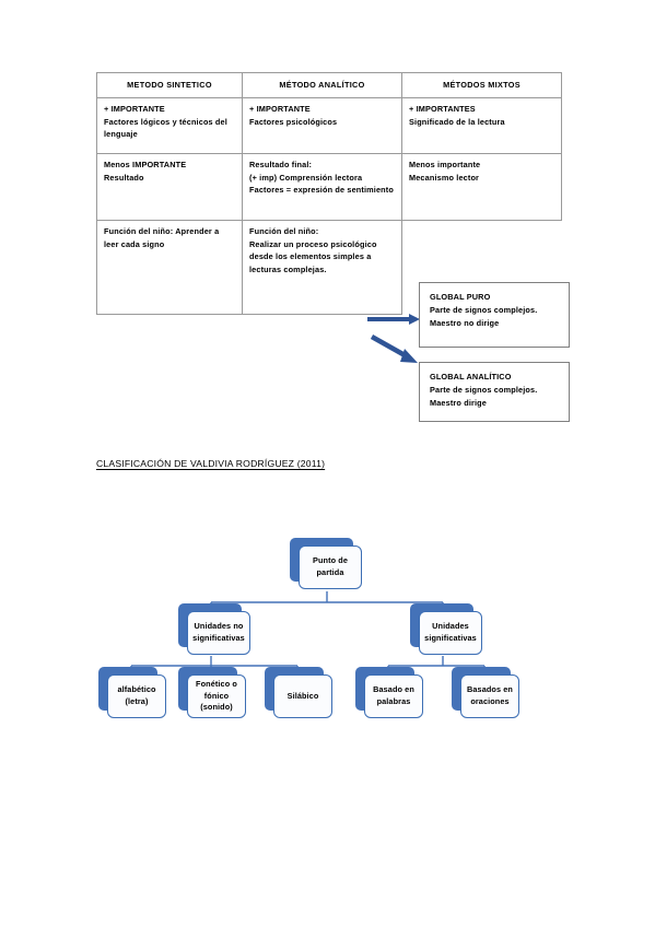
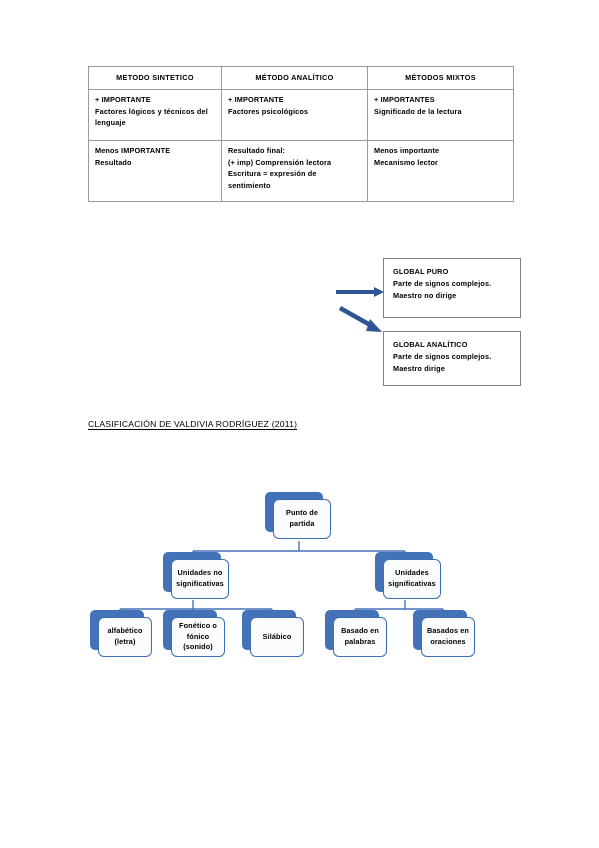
  METODO SINTETICO	MÉTODO ANALÍTICO	MÉTODOS MIXTOS
  + IMPORTANTE Factores lógicos y técnicos del lenguaje	+ IMPORTANTE Factores psicológicos	+ IMPORTANTES Significado de la lectura
- Menos IMPORTANTE Resultado	Resultado final: (+ imp) Comprensión lectora Factores = expresión de sentimiento	Menos importante Mecanismo lector
+ Menos IMPORTANTE Resultado	Resultado final: (+ imp) Comprensión lectora Escritura = expresión de sentimiento	Menos importante Mecanismo lector
- Función del niño: Aprender a leer cada signo	Función del niño: Realizar un proceso psicológico desde los elementos simples a lecturas complejas.
  GLOBAL PURO
  Parte de signos complejos.
  Maestro no dirige
  GLOBAL ANALÍTICO
  Parte de signos complejos.
  Maestro dirige
  CLASIFICACIÓN DE VALDIVIA RODRÍGUEZ (2011)
  Punto de partida
  Unidades no significativas
  Unidades significativas
  alfabético (letra)
  Fonético o fónico (sonido)
  Silábico
  Basado en palabras
  Basados en oraciones
